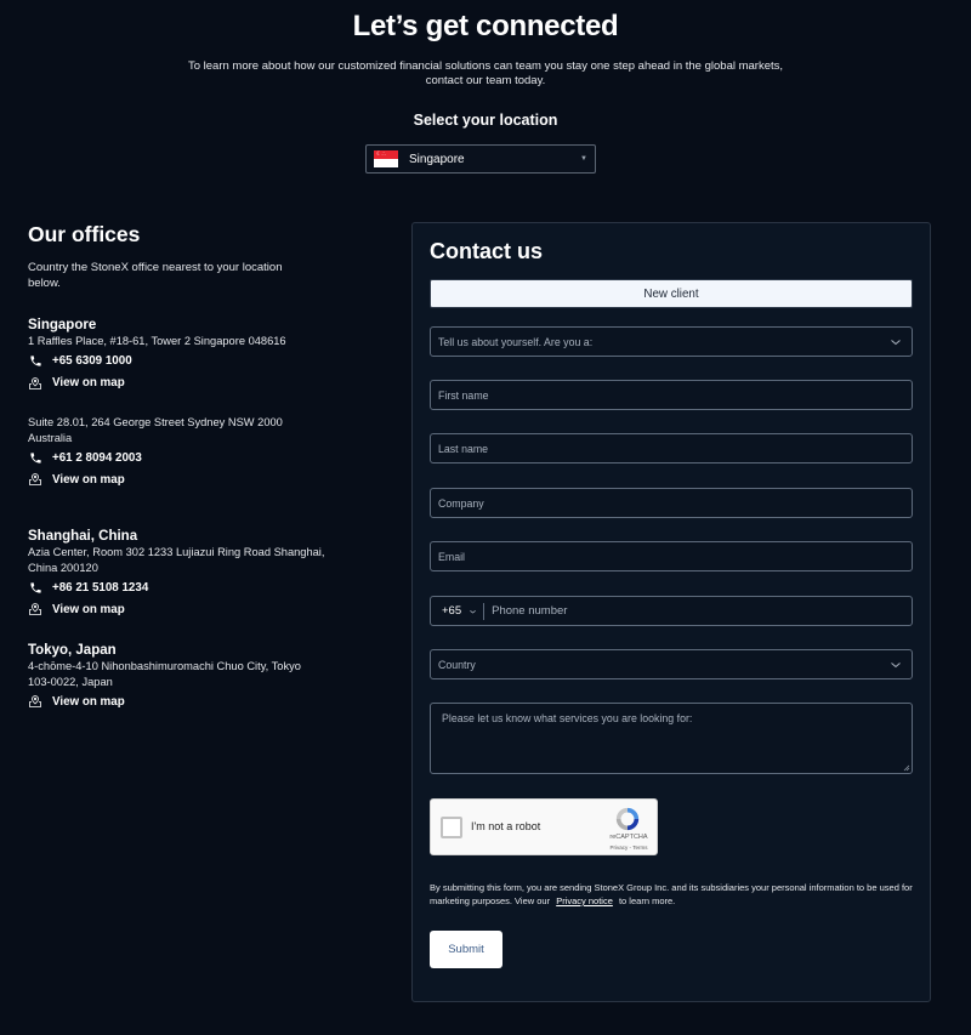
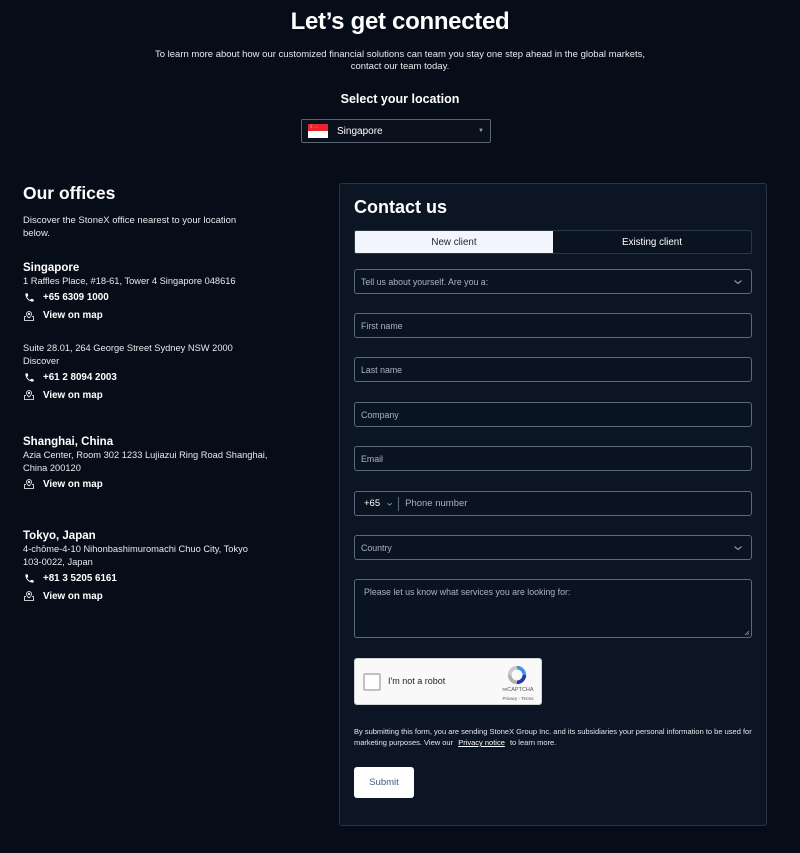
  Let’s get connected
  To learn more about how our customized financial solutions can team you stay one step ahead in the global markets,
  contact our team today.
  Select your location
  Singapore
  Our offices
- Country the StoneX office nearest to your location below.
+ Discover the StoneX office nearest to your location below.
  Singapore
- 1 Raffles Place, #18-61, Tower 2 Singapore 048616
+ 1 Raffles Place, #18-61, Tower 4 Singapore 048616
  +65 6309 1000
  View on map
- Suite 28.01, 264 George Street Sydney NSW 2000 Australia
+ Suite 28.01, 264 George Street Sydney NSW 2000 Discover
  +61 2 8094 2003
  View on map
  Shanghai, China
  Azia Center, Room 302 1233 Lujiazui Ring Road Shanghai, China 200120
- +86 21 5108 1234
  View on map
  Tokyo, Japan
  4-chōme-4-10 Nihonbashimuromachi Chuo City, Tokyo 103-0022, Japan
+ +81 3 5205 6161
  View on map
  Contact us
  New client
+ Existing client
  Tell us about yourself. Are you a:
  First name
  Last name
  Company
  Email
  +65
  Phone number
  Country
  Please let us know what services you are looking for:
  I'm not a robot
  By submitting this form, you are sending StoneX Group Inc. and its subsidiaries your personal information to be used for marketing purposes. View our Privacy notice to learn more.
  Submit
